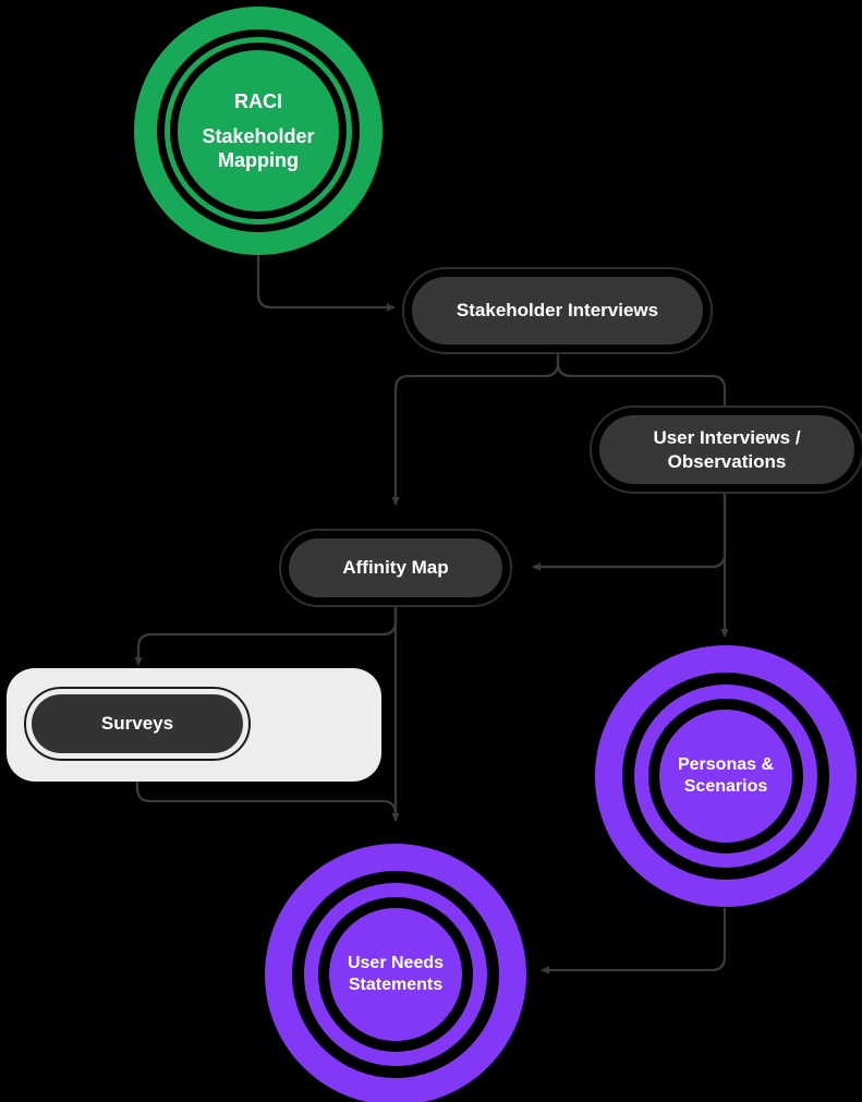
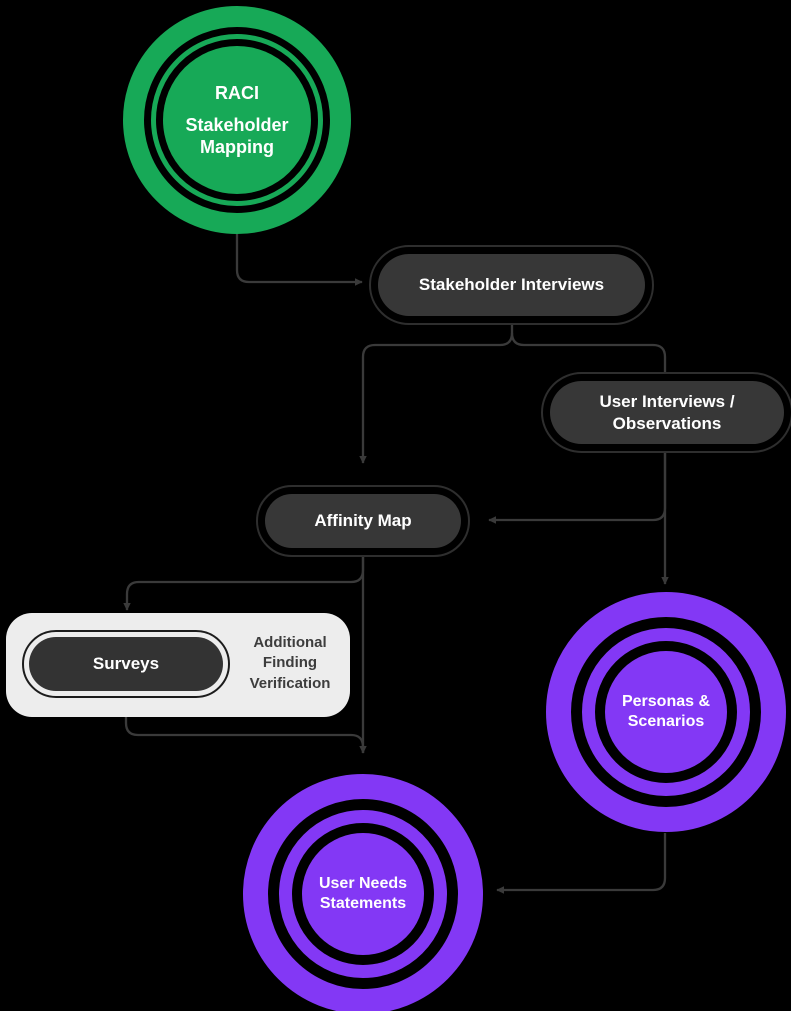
+ Additional
+ Finding
+ Verification
  RACI
  Stakeholder
  Mapping
  Stakeholder Interviews
  User Interviews /
  Observations
  Affinity Map
  Surveys
  Personas &
  Scenarios
  User Needs
  Statements
